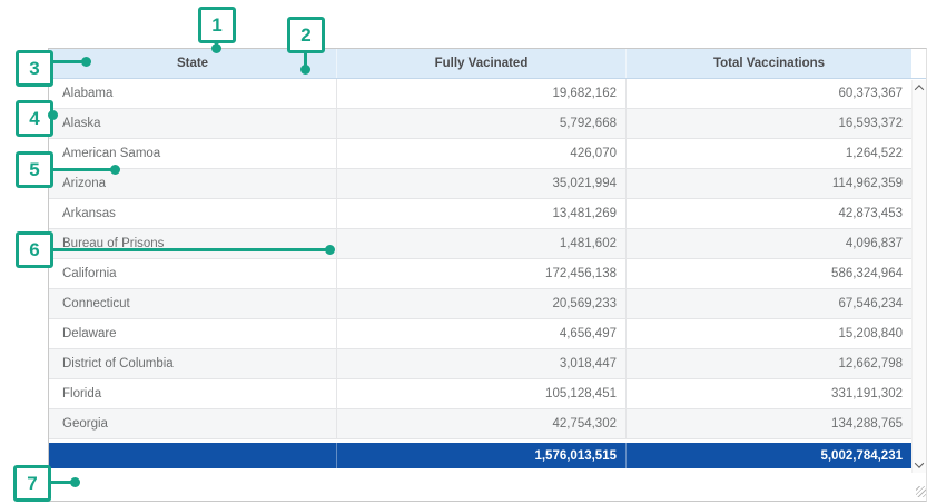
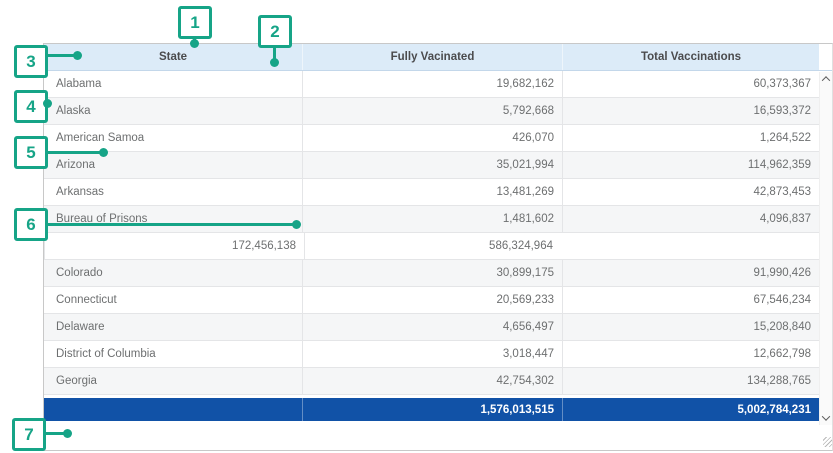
  State
  Fully Vacinated
  Total Vaccinations
  Alabama
  19,682,162
  60,373,367
  Alaska
  5,792,668
  16,593,372
  American Samoa
  426,070
  1,264,522
  Arizona
  35,021,994
  114,962,359
  Arkansas
  13,481,269
  42,873,453
  Bureau of Prisons
  1,481,602
  4,096,837
- California
  172,456,138
  586,324,964
+ Colorado
+ 30,899,175
+ 91,990,426
  Connecticut
  20,569,233
  67,546,234
  Delaware
  4,656,497
  15,208,840
  District of Columbia
  3,018,447
  12,662,798
- Florida
- 105,128,451
- 331,191,302
  Georgia
  42,754,302
  134,288,765
  1,576,013,515
  5,002,784,231
  1
  2
  3
  4
  5
  6
  7
